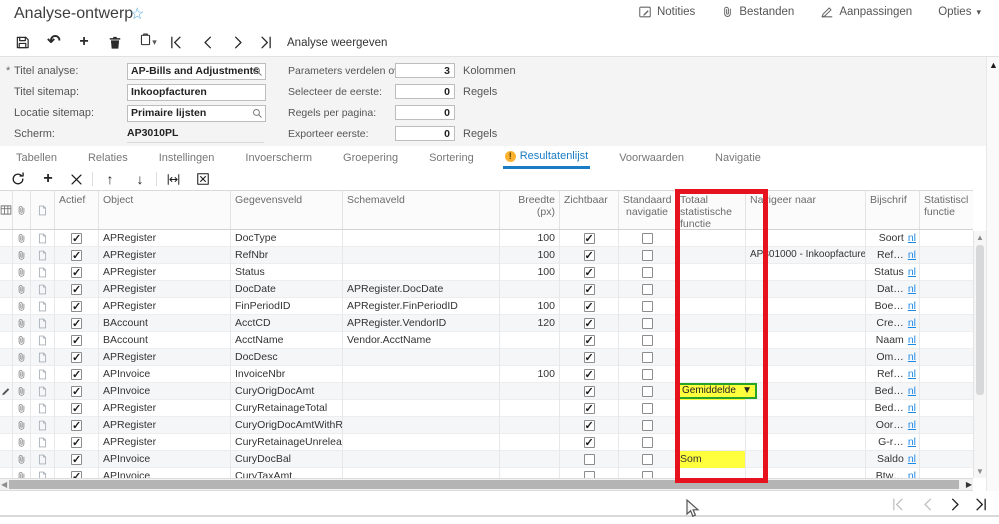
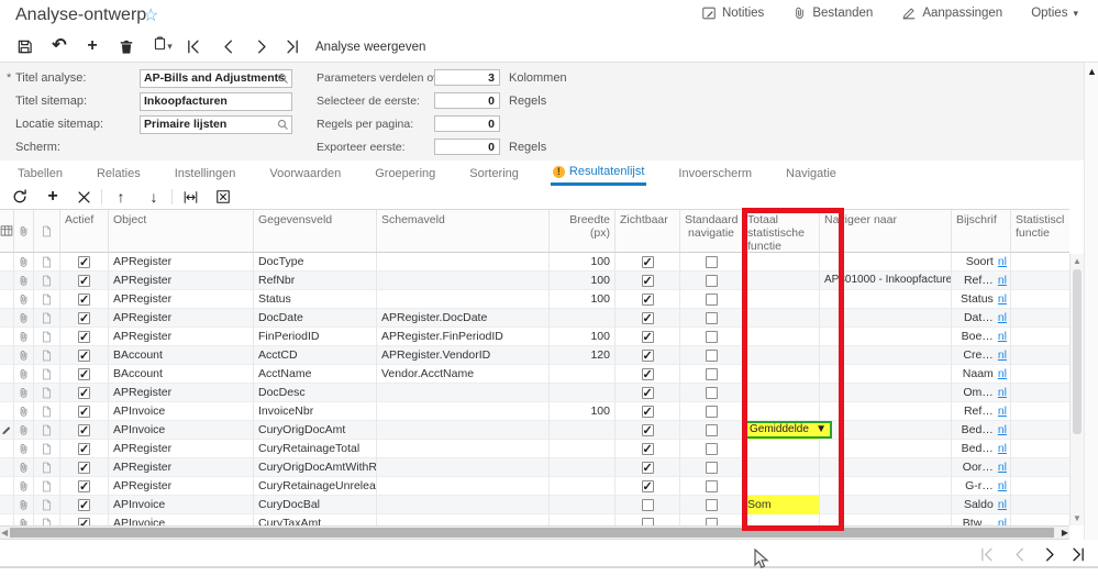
  Analyse-ontwerp
  ☆
  Notities
  Bestanden
  Aanpassingen
  Opties
  ▾
  ↶
  +
  ▾
  Analyse weergeven
  *
  Titel analyse:
  AP-Bills and Adjustments
  Titel sitemap:
  Inkoopfacturen
  Locatie sitemap:
  Primaire lijsten
  Scherm:
- AP3010PL
  Parameters verdelen o
  3
  Kolommen
  Selecteer de eerste:
  0
  Regels
  Regels per pagina:
  0
  Exporteer eerste:
  0
  Regels
  Tabellen
  Relaties
  Instellingen
- Invoerscherm
+ Voorwaarden
  Groepering
  Sortering
  !
  Resultatenlijst
- Voorwaarden
+ Invoerscherm
  Navigatie
  +
  ↑
  ↓
  Actief
  Object
  Gegevensveld
  Schemaveld
  Breedte (px)
  Zichtbaar
  Standaard navigatie
  Totaal statistische functie
  Navigeer naar
  Bijschrif
  Statistiscl functie
  APRegister
  DocType
  100
  Soort
  nl
  APRegister
  RefNbr
  100
  AP301000 - Inkoopfacture
  Ref…
  nl
  APRegister
  Status
  100
  Status
  nl
  APRegister
  DocDate
  APRegister.DocDate
  Dat…
  nl
  APRegister
  FinPeriodID
  APRegister.FinPeriodID
  100
  Boe…
  nl
  BAccount
  AcctCD
  APRegister.VendorID
  120
  Cre…
  nl
  BAccount
  AcctName
  Vendor.AcctName
  Naam
  nl
  APRegister
  DocDesc
  Om…
  nl
  APInvoice
  InvoiceNbr
  100
  Ref…
  nl
  APInvoice
  CuryOrigDocAmt
  Gemiddelde
  ▼
  Bed…
  nl
  APRegister
  CuryRetainageTotal
  Bed…
  nl
  APRegister
  Oor…
  nl
  APRegister
  CuryRetainageUnrelea
  G-r…
  nl
  APInvoice
  CuryDocBal
  Som
  Saldo
  nl
  APInvoice
  CuryTaxAmt
  Btw…
  nl
  ▲
  ▼
  ◀
  ▶
  ▲
